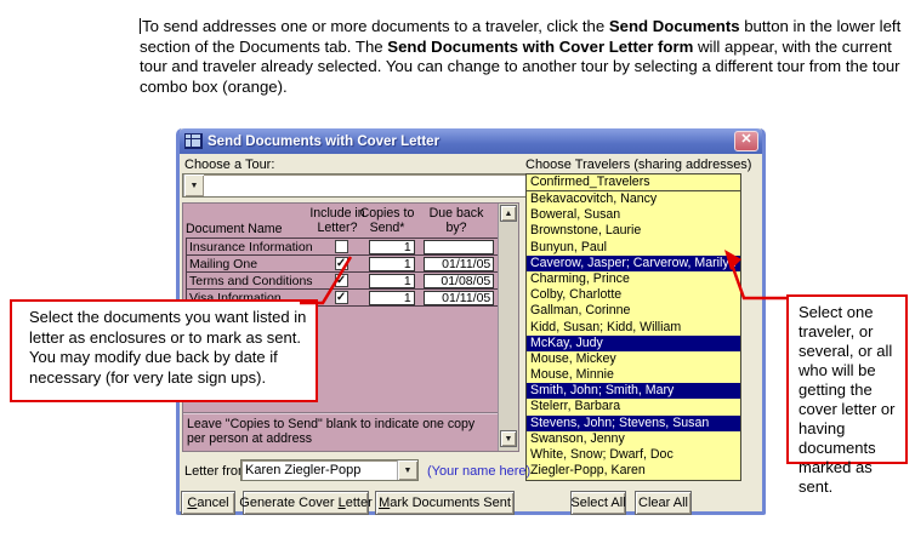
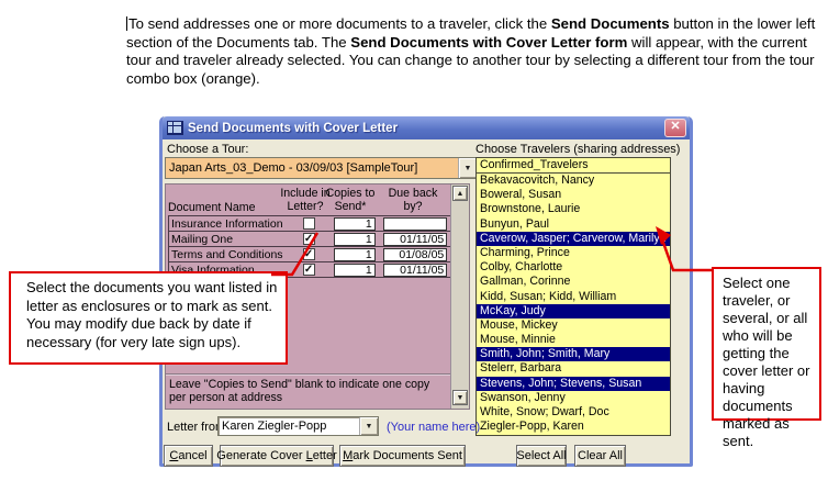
  To send addresses one or more documents to a traveler, click the Send Documents button in the lower left section of the Documents tab. The Send Documents with Cover Letter form will appear, with the current tour and traveler already selected. You can change to another tour by selecting a different tour from the tour combo box (orange).
  Send Documents with Cover Letter
  ✕
  Choose a Tour:
+ Japan Arts_03_Demo - 03/09/03 [SampleTour]
  Choose Travelers (sharing addresses)
  Confirmed_Travelers
  Bekavacovitch, Nancy
  Boweral, Susan
  Brownstone, Laurie
  Bunyun, Paul
  Caverow, Jasper; Carverow, Marily
  Charming, Prince
  Colby, Charlotte
  Gallman, Corinne
  Kidd, Susan; Kidd, William
  McKay, Judy
  Mouse, Mickey
  Mouse, Minnie
  Smith, John; Smith, Mary
  Stelerr, Barbara
  Stevens, John; Stevens, Susan
  Swanson, Jenny
  White, Snow; Dwarf, Doc
  Ziegler-Popp, Karen
  Document Name
  Include in Letter?
  Copies to Send*
  Due back by?
  Insurance Information
  1
  Mailing One
  ✓
  1
  01/11/05
  Terms and Conditions
  ✓
  1
  01/08/05
  Visa Information
  ✓
  1
  01/11/05
  Leave "Copies to Send" blank to indicate one copy per person at address
  Letter fro
  Karen Ziegler-Popp
  (Your name here)
  Cancel
  Generate Cover Letter
  Mark Documents Sent
  Select All
  Clear All
  Select the documents you want listed in letter as enclosures or to mark as sent. You may modify due back by date if necessary (for very late sign ups).
  Select one traveler, or several, or all who will be getting the cover letter or having documents marked as sent.
